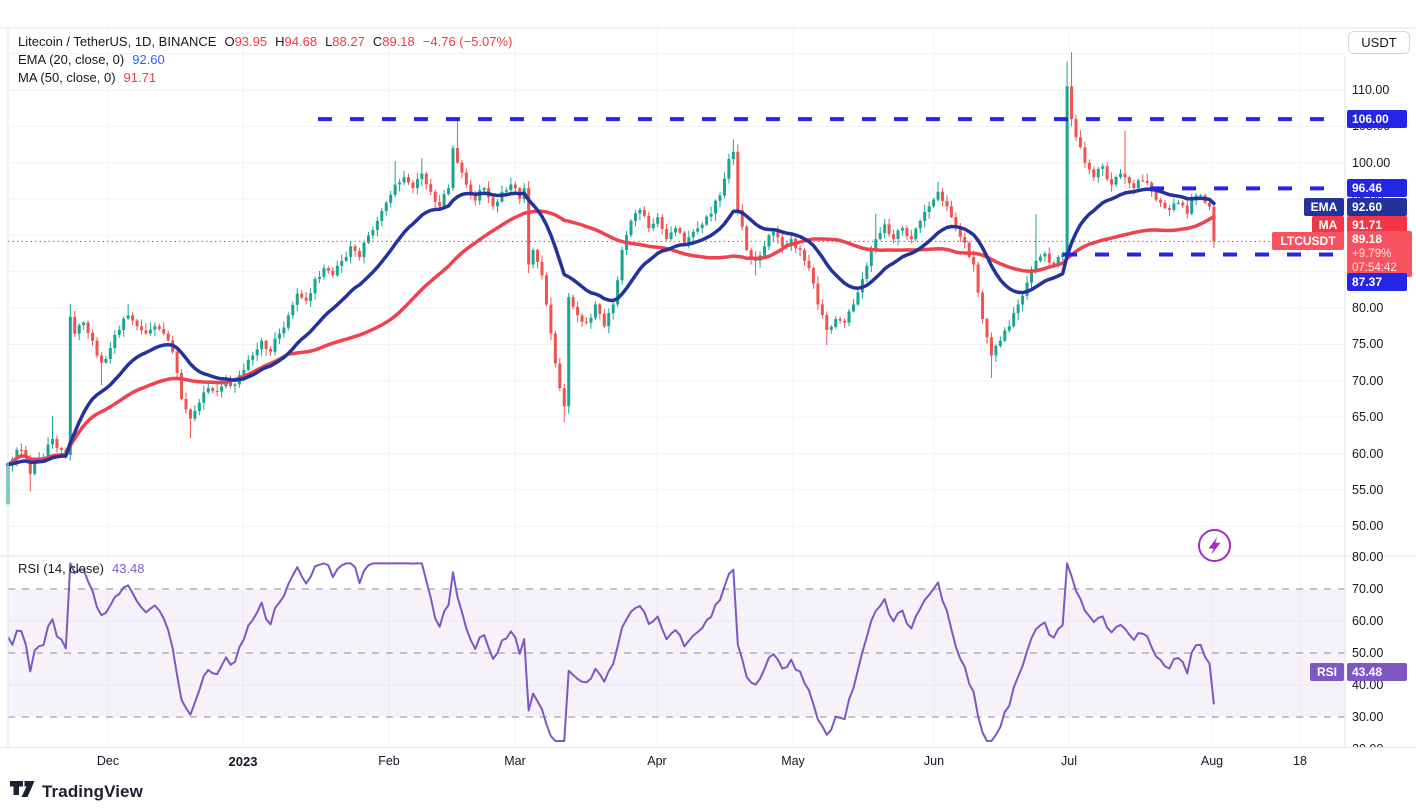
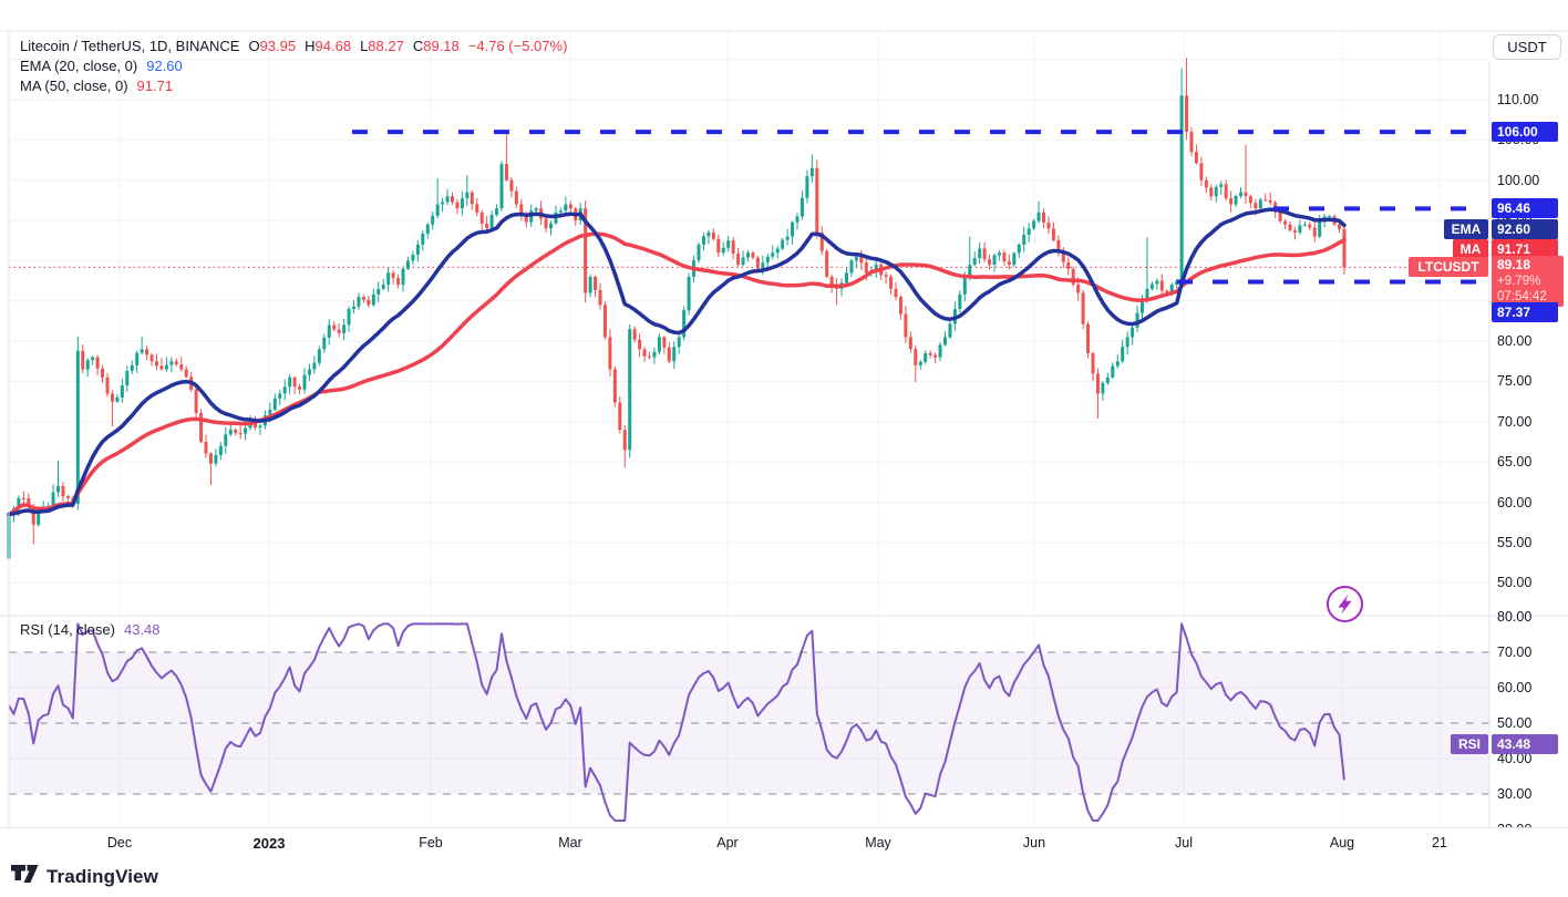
  Litecoin / TetherUS, 1D, BINANCE
  O
  93.95
  H
  94.68
  L
  88.27
  C
  89.18
  −4.76 (−5.07%)
  EMA (20, close, 0)
  92.60
  MA (50, close, 0)
  91.71
  RSI (14, close)
  43.48
  USDT
  110.00
  100.00
  80.00
  75.00
  70.00
  65.00
  60.00
  55.00
  50.00
  80.00
  70.00
  60.00
  50.00
  40.00
  30.00
  106.00
  96.46
  EMA
  92.60
  MA
  91.71
  LTCUSDT
  89.18
  +9.79%
  07:54:42
  87.37
  RSI
  43.48
  Dec
  2023
  Feb
  Mar
  Apr
  May
  Jun
  Jul
  Aug
- 18
+ 21
  TradingView
